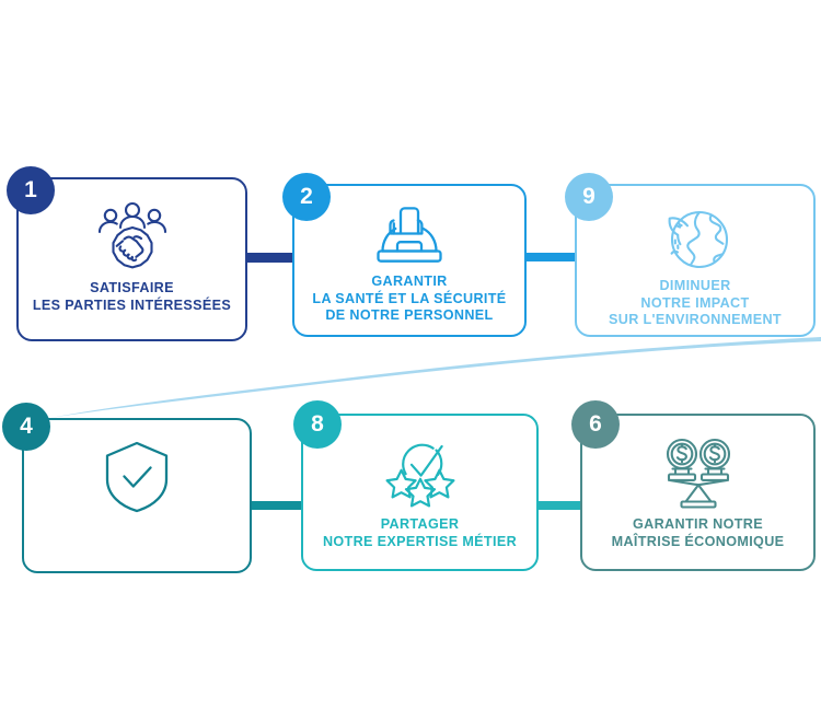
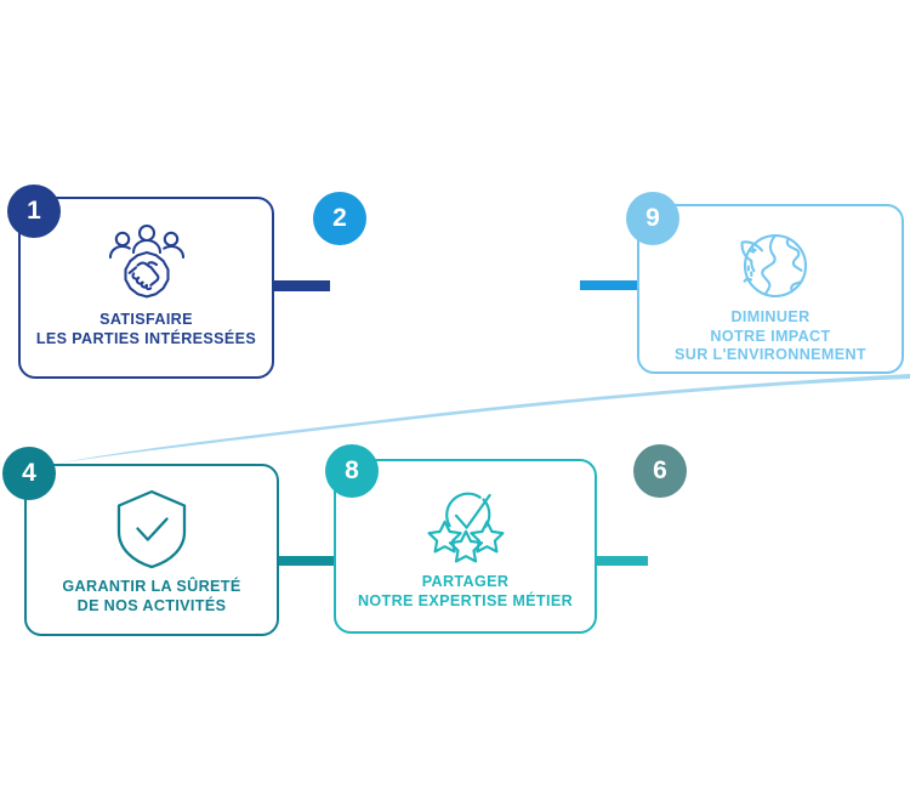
  SATISFAIRE
  LES PARTIES INTÉRESSÉES
  1
- GARANTIR
- LA SANTÉ ET LA SÉCURITÉ
- DE NOTRE PERSONNEL
  2
  DIMINUER
  NOTRE IMPACT
  SUR L'ENVIRONNEMENT
  9
+ GARANTIR LA SÛRETÉ
+ DE NOS ACTIVITÉS
  4
  PARTAGER
  NOTRE EXPERTISE MÉTIER
  8
- GARANTIR NOTRE
- MAÎTRISE ÉCONOMIQUE
  6
